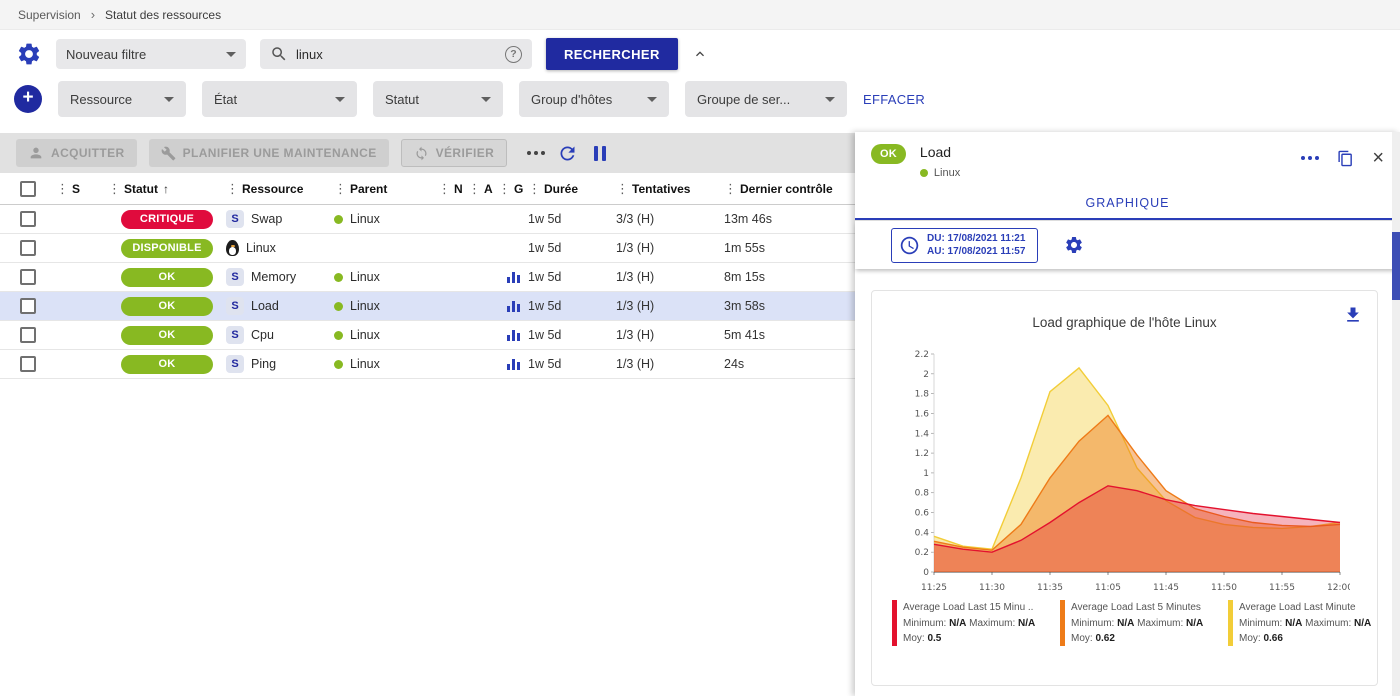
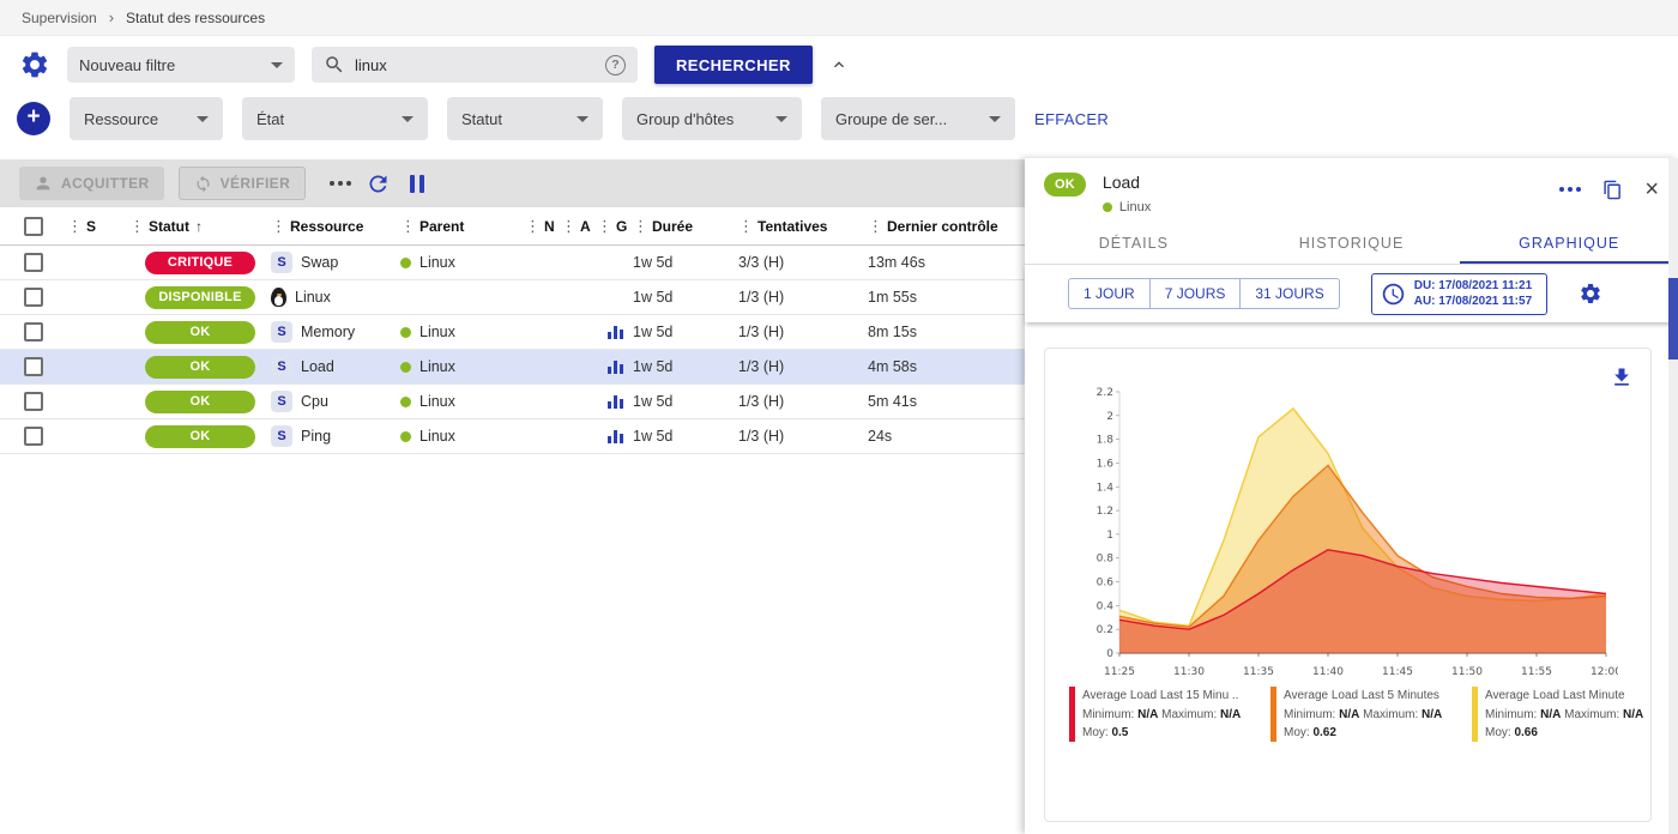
  Supervision
  ›
  Statut des ressources
  Nouveau filtre
  linux
  ?
  RECHERCHER
  +
  Ressource
  État
  Statut
  Group d'hôtes
  Groupe de ser...
  EFFACER
  ACQUITTER
- PLANIFIER UNE MAINTENANCE
  VÉRIFIER
  ⋮
  S
  ⋮
  Statut
  ↑
  ⋮
  Ressource
  ⋮
  Parent
  ⋮
  N
  ⋮
  A
  ⋮
  G
  ⋮
  Durée
  ⋮
  Tentatives
  ⋮
  Dernier contrôle
  CRITIQUE
  S
  Swap
  Linux
  1w 5d
  3/3 (H)
  13m 46s
  DISPONIBLE
  Linux
  1w 5d
  1/3 (H)
  1m 55s
  OK
  S
  Memory
  Linux
  1w 5d
  1/3 (H)
  8m 15s
  OK
  S
  Load
  Linux
  1w 5d
  1/3 (H)
- 3m 58s
+ 4m 58s
  OK
  S
  Cpu
  Linux
  1w 5d
  1/3 (H)
  5m 41s
  OK
  S
  Ping
  Linux
  1w 5d
  1/3 (H)
  24s
  OK
  Load
  Linux
  ×
+ DÉTAILS
+ HISTORIQUE
  GRAPHIQUE
+ 1 JOUR
+ 7 JOURS
+ 31 JOURS
  DU: 17/08/2021 11:21
  AU: 17/08/2021 11:57
- Load graphique de l'hôte Linux
  0
  0.2
  0.4
  0.6
  0.8
  1
  1.2
  1.4
  1.6
  1.8
  2
  2.2
  11:25
  11:30
  11:35
- 11:05
+ 11:40
  11:45
  11:50
  11:55
  12:0
  Average Load Last 15 Minu ..
  Minimum: N/A Maximum: N/A
  Moy: 0.5
  Average Load Last 5 Minutes
  Minimum: N/A Maximum: N/A
  Moy: 0.62
  Average Load Last Minute
  Minimum: N/A Maximum: N/A
  Moy: 0.66
